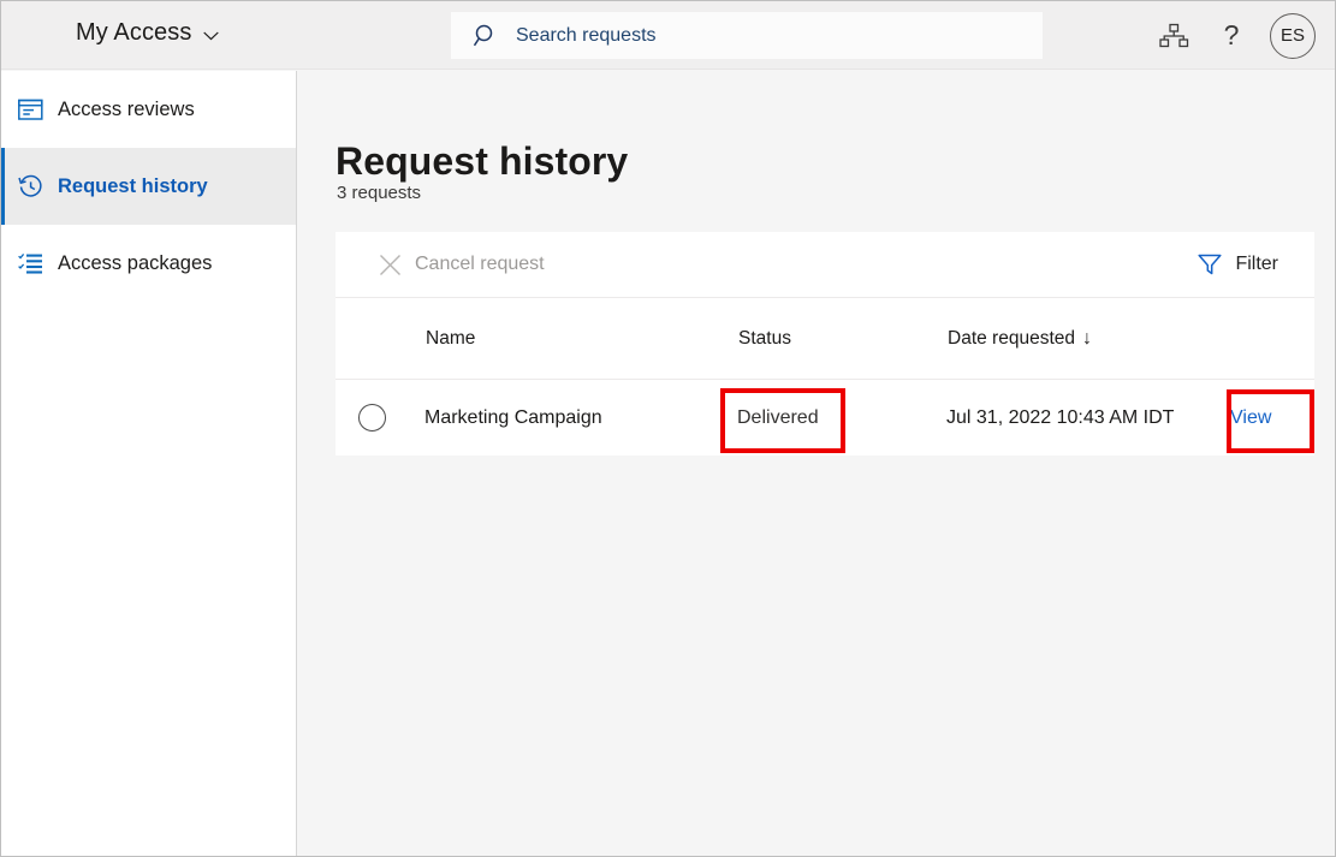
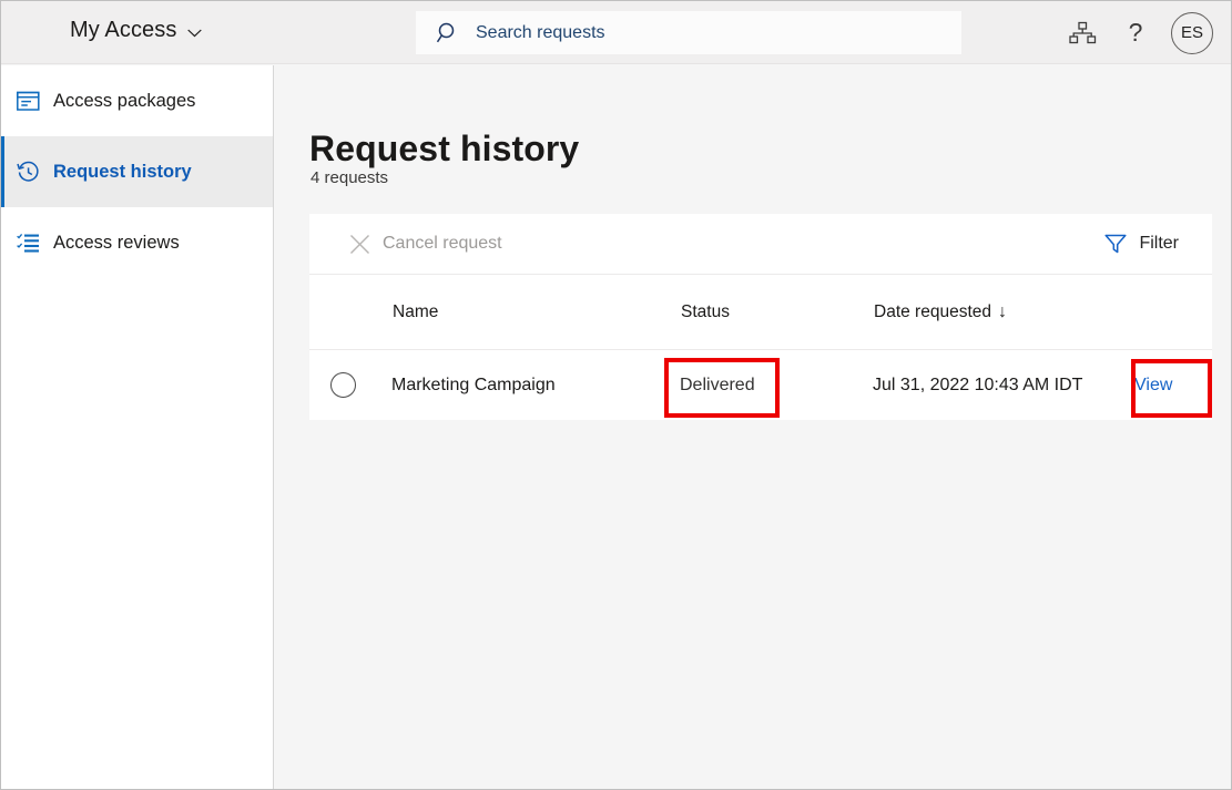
  My Access
  Search requests
  ?
  ES
- Access reviews
+ Access packages
  Request history
- Access packages
+ Access reviews
  Request history
- 3 requests
+ 4 requests
  Cancel request
  Filter
  	Name	Status	Date requested ↓
  	Marketing Campaign	Delivered	Jul 31, 2022 10:43 AM IDT	View
